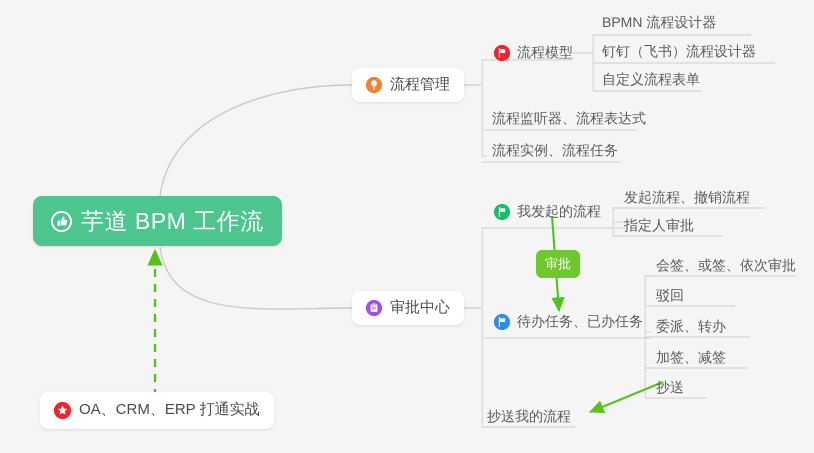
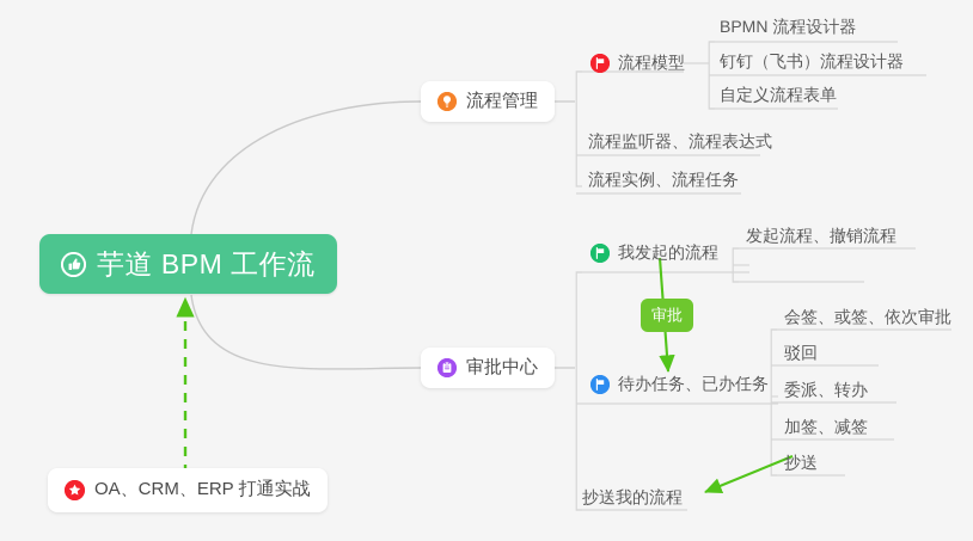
  芋道 BPM 工作流
  OA、CRM、ERP 打通实战
  流程管理
  流程模型
  BPMN 流程设计器
  钉钉（飞书）流程设计器
  自定义流程表单
  流程监听器、流程表达式
  流程实例、流程任务
  审批中心
  我发起的流程
  发起流程、撤销流程
- 指定人审批
  待办任务、已办任务
  会签、或签、依次审批
  驳回
  委派、转办
  加签、减签
  抄送
  抄送我的流程
  审批
